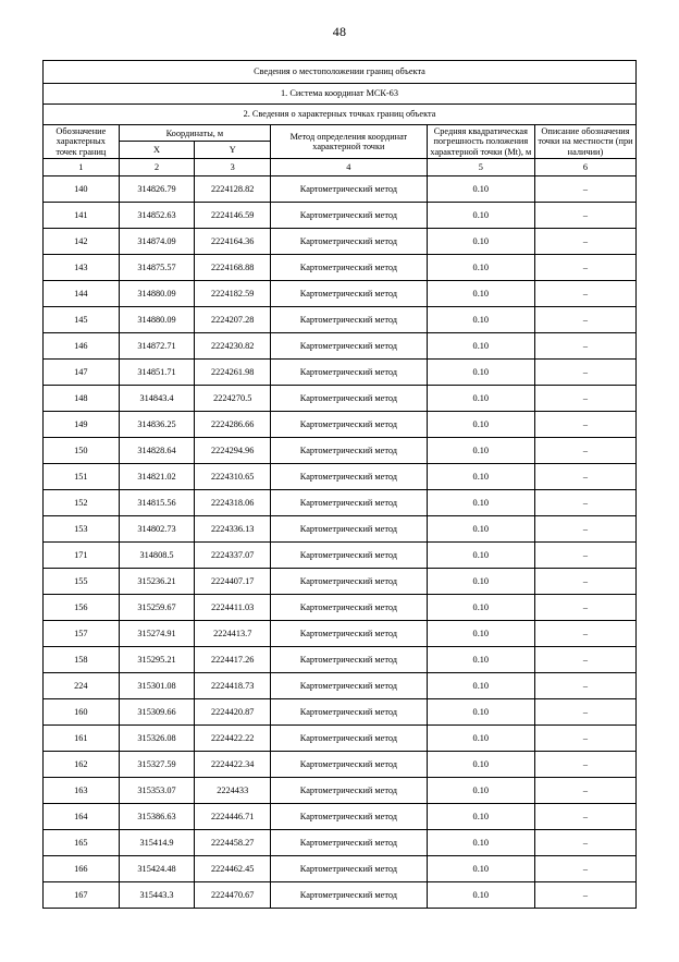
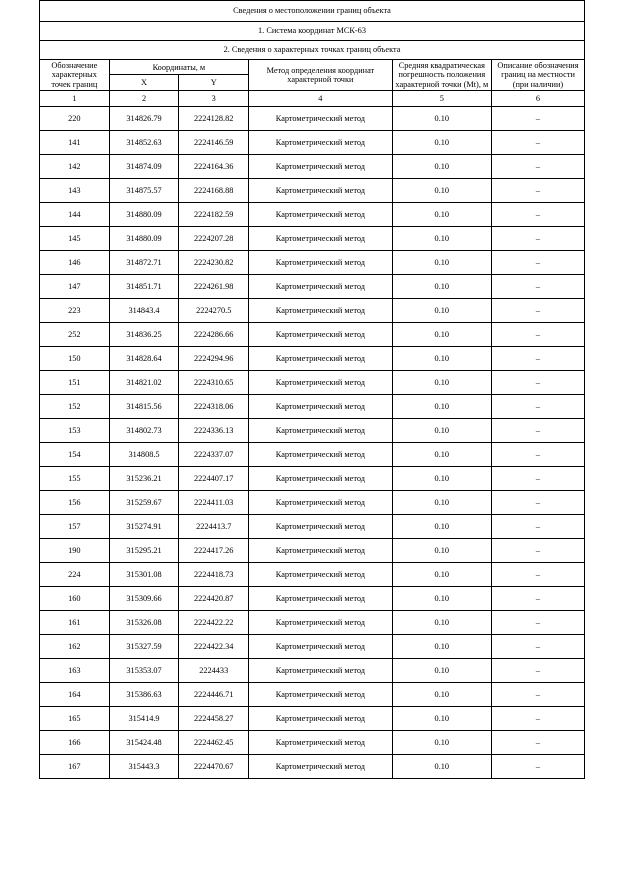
- 48
  Сведения о местоположении границ объекта
  1. Система координат МСК-63
  2. Сведения о характерных точках границ объекта
- Обозначение характерных точек границ	Координаты, м	Метод определения координат характерной точки	Средняя квадратическая погрешность положения характерной точки (Мt), м	Описание обозначения точки на местности (при наличии)
+ Обозначение характерных точек границ	Координаты, м	Метод определения координат характерной точки	Средняя квадратическая погрешность положения характерной точки (Мt), м	Описание обозначения границ на местности (при наличии)
  X	Y
  1	2	3	4	5	6
- 140	314826.79	2224128.82	Картометрический метод	0.10	–
+ 220	314826.79	2224128.82	Картометрический метод	0.10	–
  141	314852.63	2224146.59	Картометрический метод	0.10	–
  142	314874.09	2224164.36	Картометрический метод	0.10	–
  143	314875.57	2224168.88	Картометрический метод	0.10	–
  144	314880.09	2224182.59	Картометрический метод	0.10	–
  145	314880.09	2224207.28	Картометрический метод	0.10	–
  146	314872.71	2224230.82	Картометрический метод	0.10	–
  147	314851.71	2224261.98	Картометрический метод	0.10	–
- 148	314843.4	2224270.5	Картометрический метод	0.10	–
+ 223	314843.4	2224270.5	Картометрический метод	0.10	–
- 149	314836.25	2224286.66	Картометрический метод	0.10	–
+ 252	314836.25	2224286.66	Картометрический метод	0.10	–
  150	314828.64	2224294.96	Картометрический метод	0.10	–
  151	314821.02	2224310.65	Картометрический метод	0.10	–
  152	314815.56	2224318.06	Картометрический метод	0.10	–
  153	314802.73	2224336.13	Картометрический метод	0.10	–
- 171	314808.5	2224337.07	Картометрический метод	0.10	–
+ 154	314808.5	2224337.07	Картометрический метод	0.10	–
  155	315236.21	2224407.17	Картометрический метод	0.10	–
  156	315259.67	2224411.03	Картометрический метод	0.10	–
  157	315274.91	2224413.7	Картометрический метод	0.10	–
- 158	315295.21	2224417.26	Картометрический метод	0.10	–
+ 190	315295.21	2224417.26	Картометрический метод	0.10	–
  224	315301.08	2224418.73	Картометрический метод	0.10	–
  160	315309.66	2224420.87	Картометрический метод	0.10	–
  161	315326.08	2224422.22	Картометрический метод	0.10	–
  162	315327.59	2224422.34	Картометрический метод	0.10	–
  163	315353.07	2224433	Картометрический метод	0.10	–
  164	315386.63	2224446.71	Картометрический метод	0.10	–
  165	315414.9	2224458.27	Картометрический метод	0.10	–
  166	315424.48	2224462.45	Картометрический метод	0.10	–
  167	315443.3	2224470.67	Картометрический метод	0.10	–
